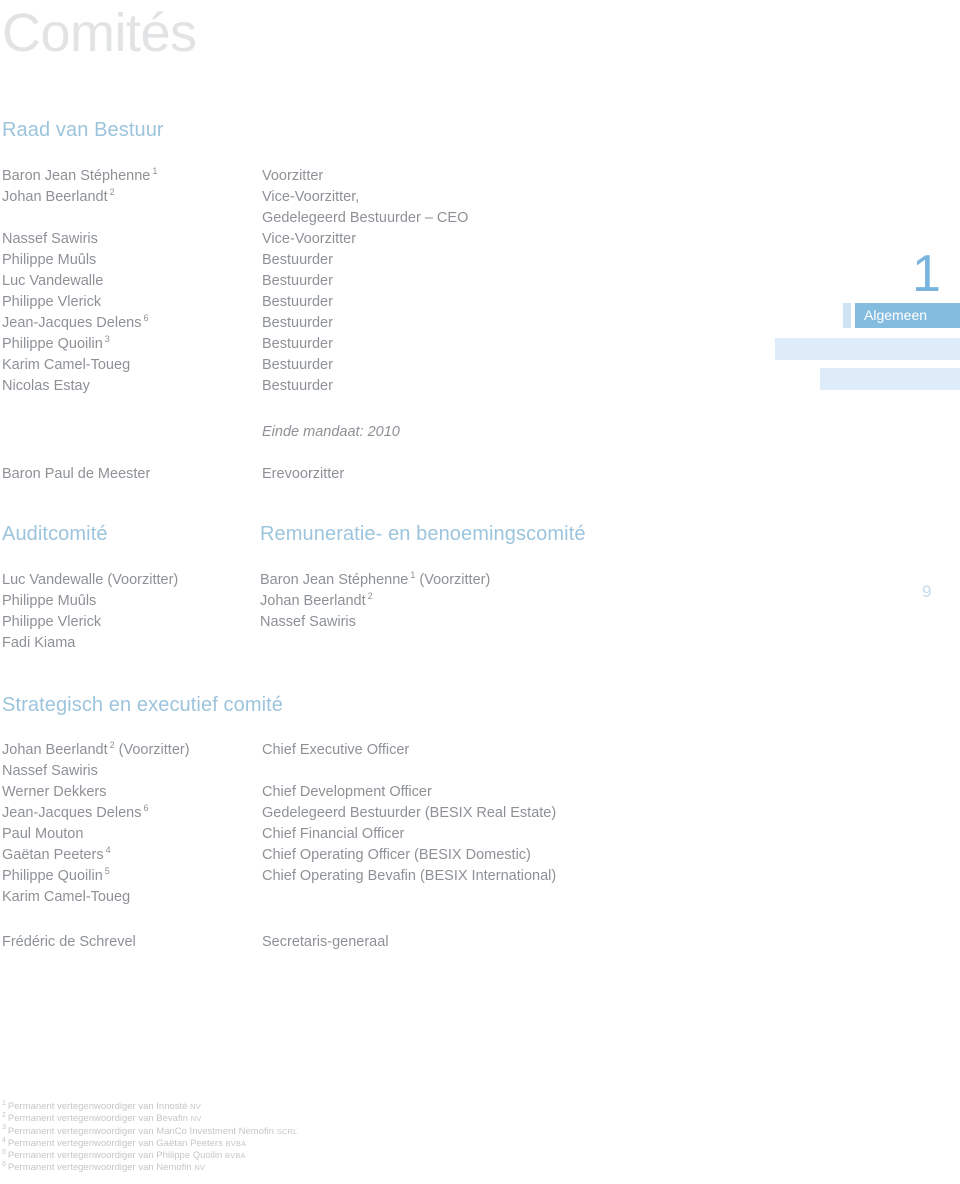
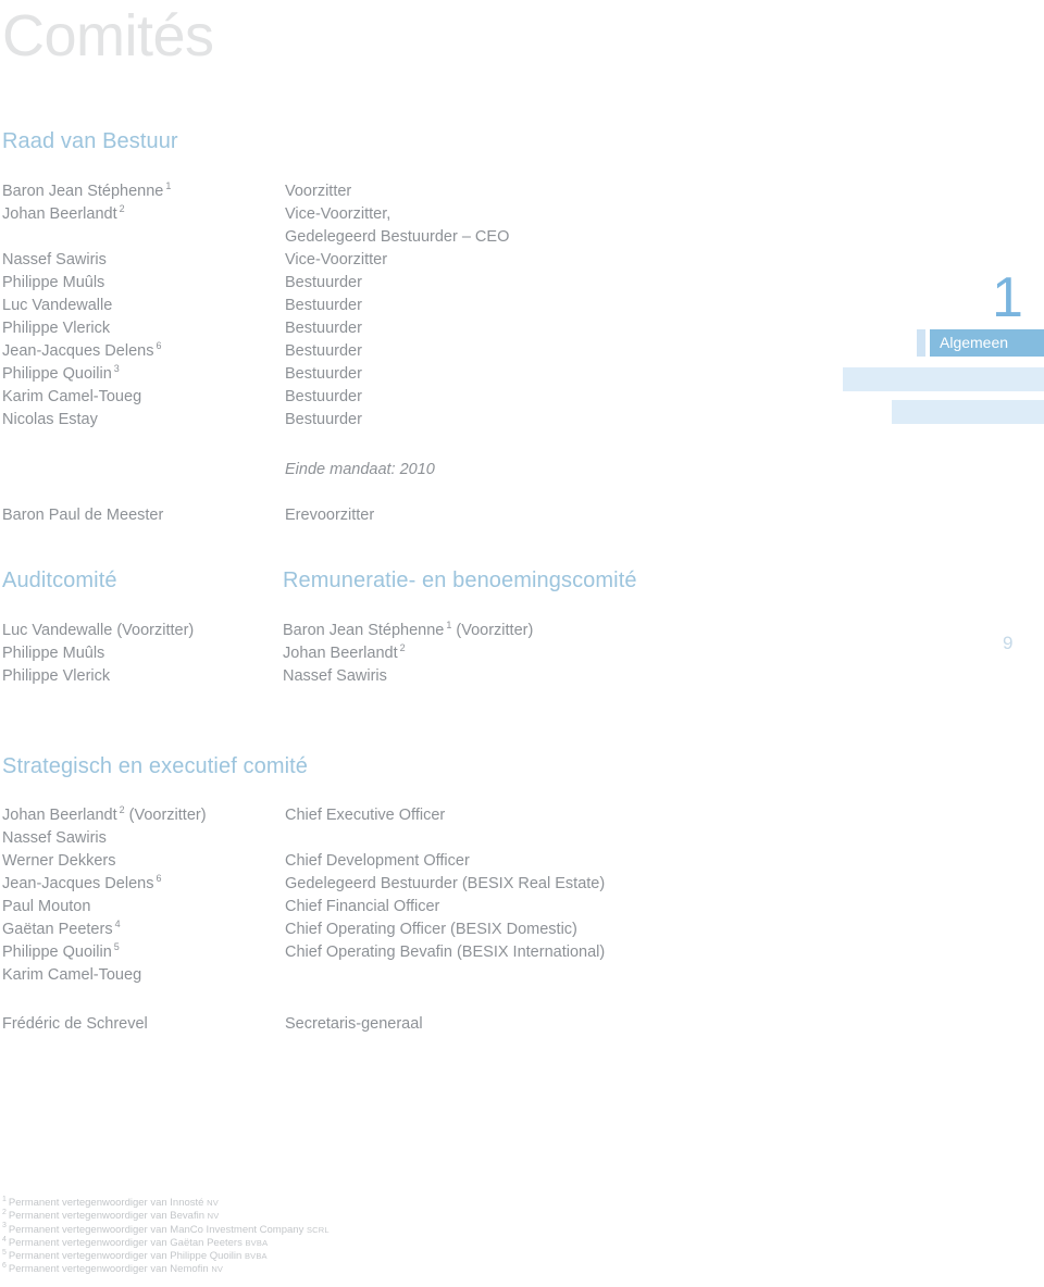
  Comités
  1
  Algemeen
  9
  Raad van Bestuur
  Baron Jean Stéphenne 1
  Voorzitter
  Johan Beerlandt 2
  Vice-Voorzitter,
  Gedelegeerd Bestuurder – CEO
  Nassef Sawiris
  Vice-Voorzitter
  Philippe Muûls
  Bestuurder
  Luc Vandewalle
  Bestuurder
  Philippe Vlerick
  Bestuurder
  Jean-Jacques Delens 6
  Bestuurder
  Philippe Quoilin 3
  Bestuurder
  Karim Camel-Toueg
  Bestuurder
  Nicolas Estay
  Bestuurder
  Einde mandaat: 2010
  Baron Paul de Meester
  Erevoorzitter
  Auditcomité
  Luc Vandewalle (Voorzitter)
  Philippe Muûls
  Philippe Vlerick
- Fadi Kiama
  Remuneratie- en benoemingscomité
  Baron Jean Stéphenne 1 (Voorzitter)
  Johan Beerlandt 2
  Nassef Sawiris
  Strategisch en executief comité
  Johan Beerlandt 2 (Voorzitter)
  Chief Executive Officer
  Nassef Sawiris
  Werner Dekkers
  Chief Development Officer
  Jean-Jacques Delens 6
  Gedelegeerd Bestuurder (BESIX Real Estate)
  Paul Mouton
  Chief Financial Officer
  Gaëtan Peeters 4
  Chief Operating Officer (BESIX Domestic)
  Philippe Quoilin 5
  Chief Operating Bevafin (BESIX International)
  Karim Camel-Toueg
  Frédéric de Schrevel
  Secretaris-generaal
  Permanent vertegenwoordiger van Innosté NV
  Permanent vertegenwoordiger van Bevafin NV
- Permanent vertegenwoordiger van ManCo Investment Nemofin SCRL
+ Permanent vertegenwoordiger van ManCo Investment Company SCRL
  Permanent vertegenwoordiger van Gaëtan Peeters BVBA
  Permanent vertegenwoordiger van Philippe Quoilin BVBA
  Permanent vertegenwoordiger van Nemofin NV
